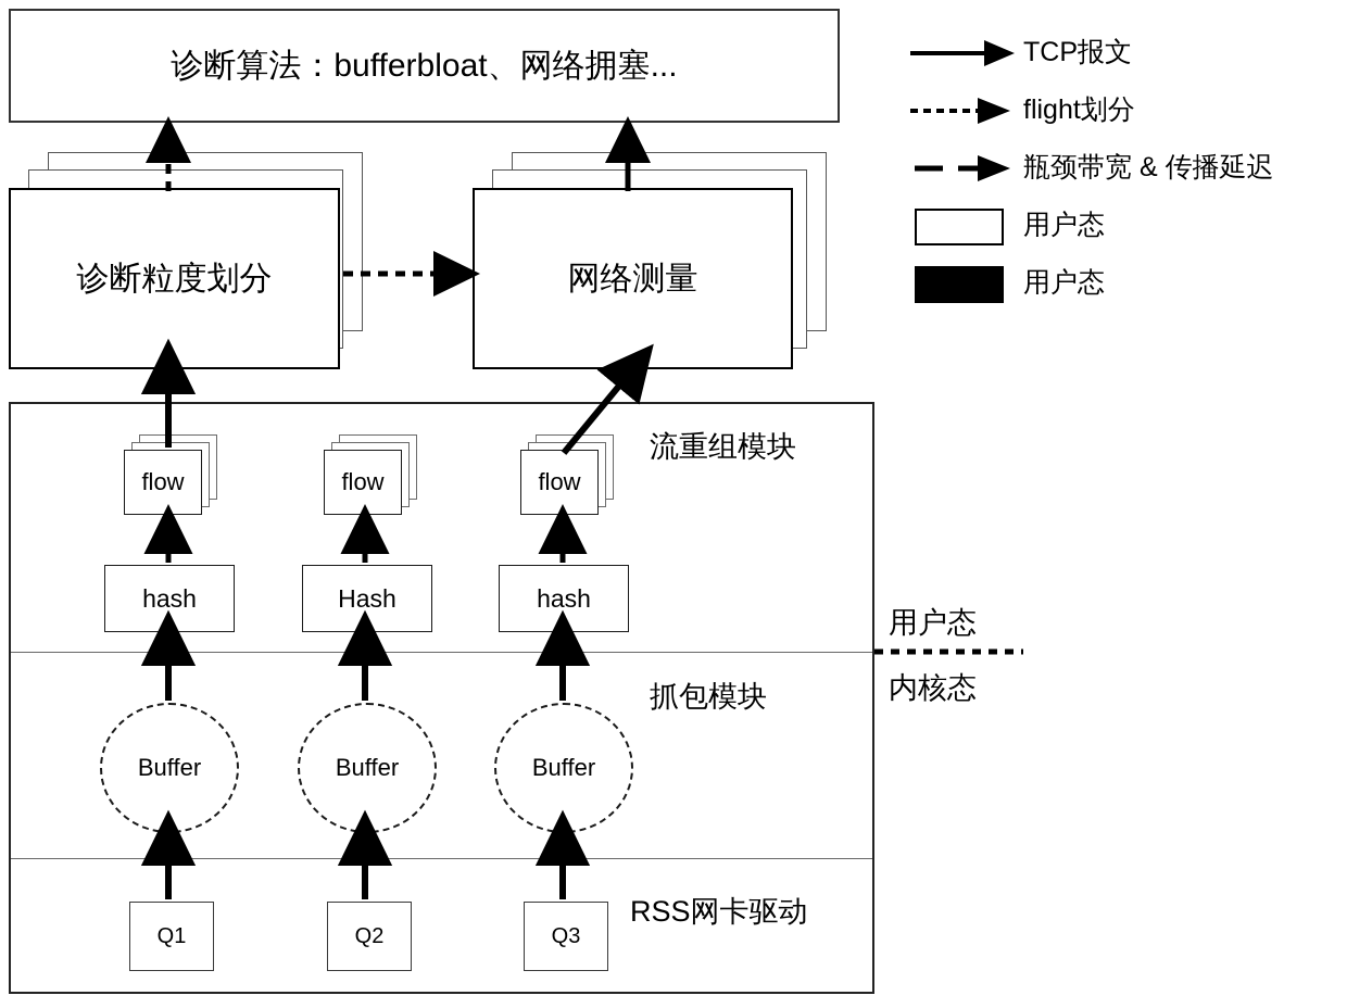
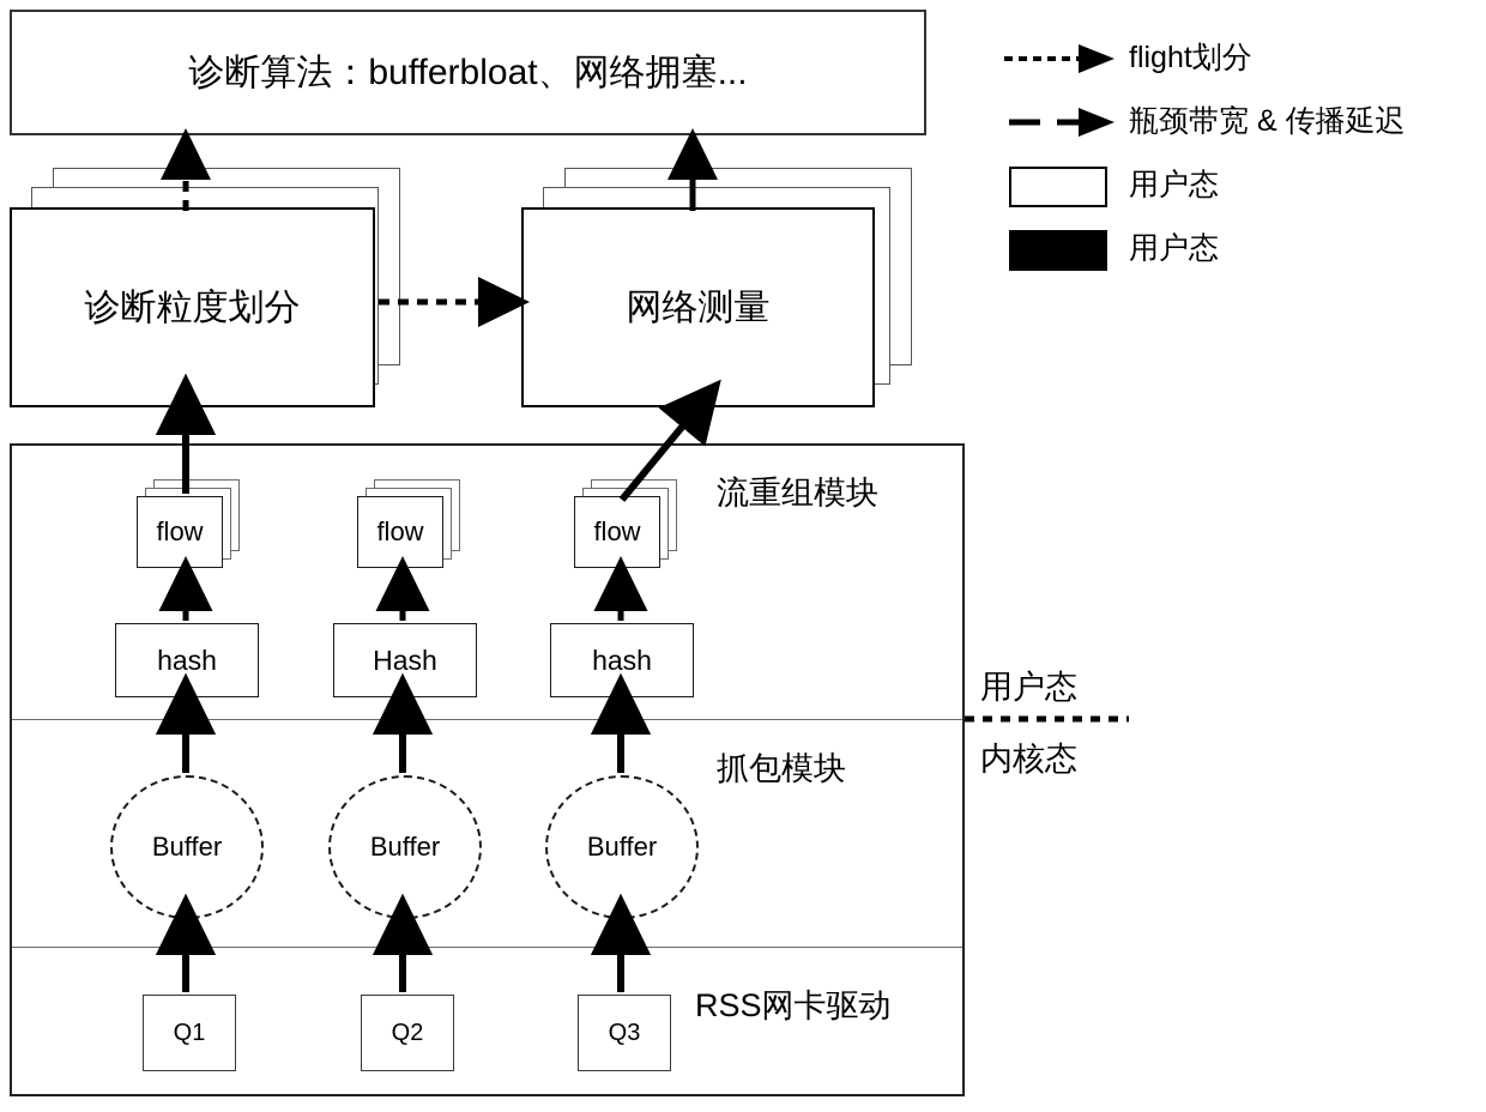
  诊断算法：bufferbloat、网络拥塞...
  诊断粒度划分
  网络测量
  流重组模块
  抓包模块
  RSS网卡驱动
  flow
  hash
  Buffer
  Q1
  flow
  Hash
  Buffer
  Q2
  flow
  hash
  Buffer
  Q3
  用户态
  内核态
- TCP报文
  flight划分
  瓶颈带宽 & 传播延迟
  用户态
  用户态
